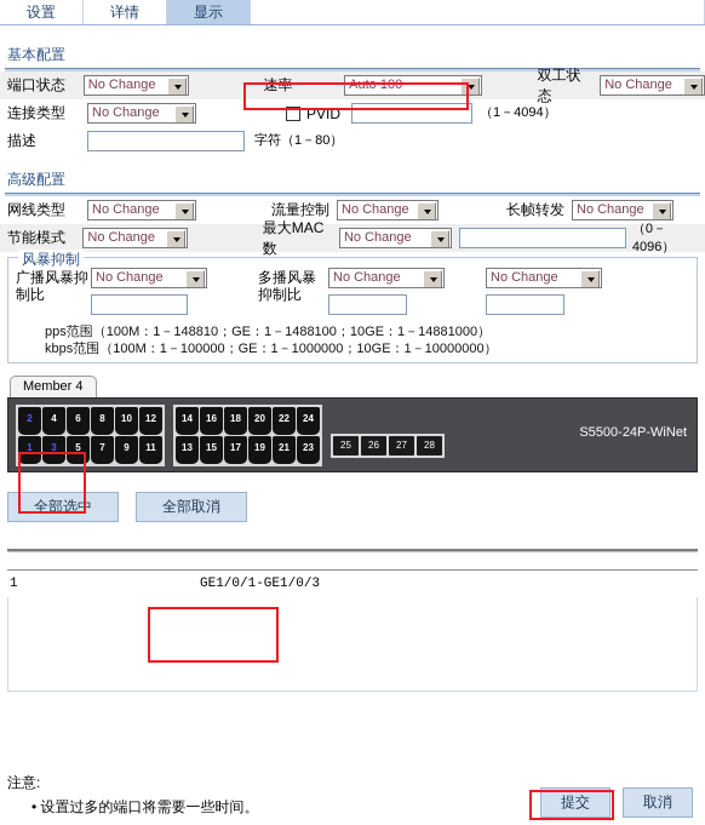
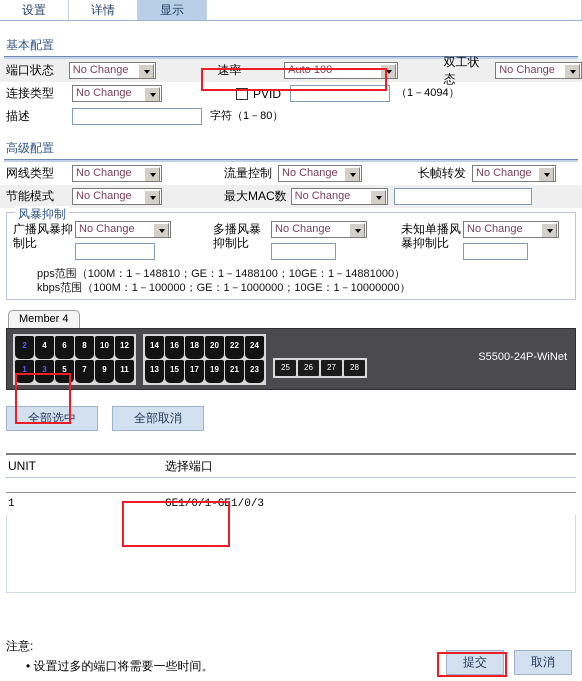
  设置
  详情
  显示
  基本配置
  端口状态
  No Change
  速率
  Auto 100
  双工状态
  No Change
  连接类型
  No Change
  PVID
  （1－4094）
  描述
  字符（1－80）
  高级配置
  网线类型
  No Change
  流量控制
  No Change
  长帧转发
  No Change
  节能模式
  No Change
  最大MAC数
  No Change
- （0－4096）
  风暴抑制
  广播风暴抑制比
  No Change
  多播风暴抑制比
  No Change
+ 未知单播风暴抑制比
  No Change
  pps范围（100M：1－148810；GE：1－1488100；10GE：1－14881000）
  kbps范围（100M：1－100000；GE：1－1000000；10GE：1－10000000）
  Member 4
  2
  1
  4
  3
  6
  5
  8
  7
  10
  9
  12
  11
  14
  13
  16
  15
  18
  17
  20
  19
  22
  21
  24
  23
  25
  26
  27
  28
  S5500-24P-WiNet
  全部选中
  全部取消
+ UNIT
+ 选择端口
  1
  GE1/0/1-GE1/0/3
  注意:
  设置过多的端口将需要一些时间。
  提交
  取消
